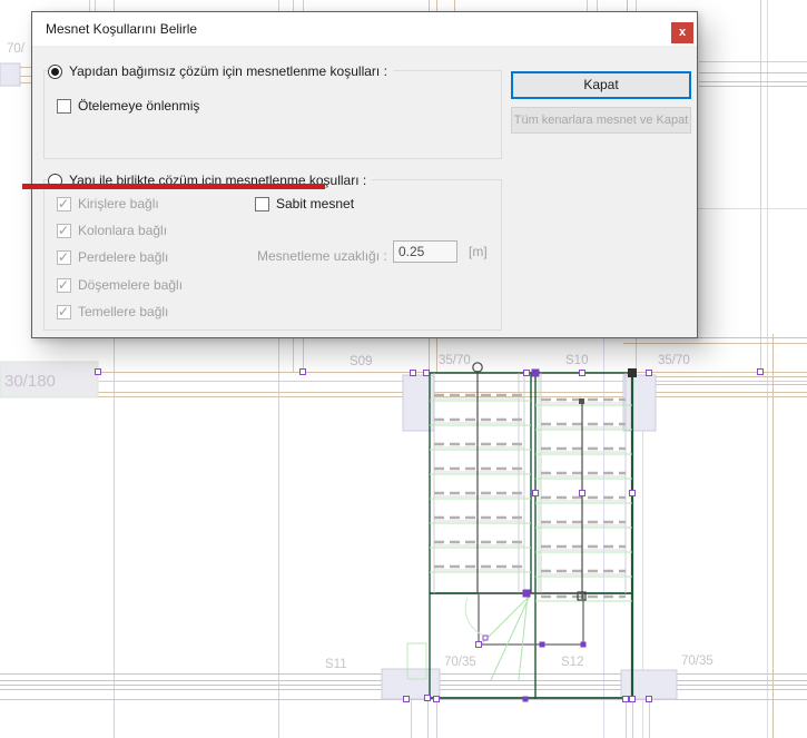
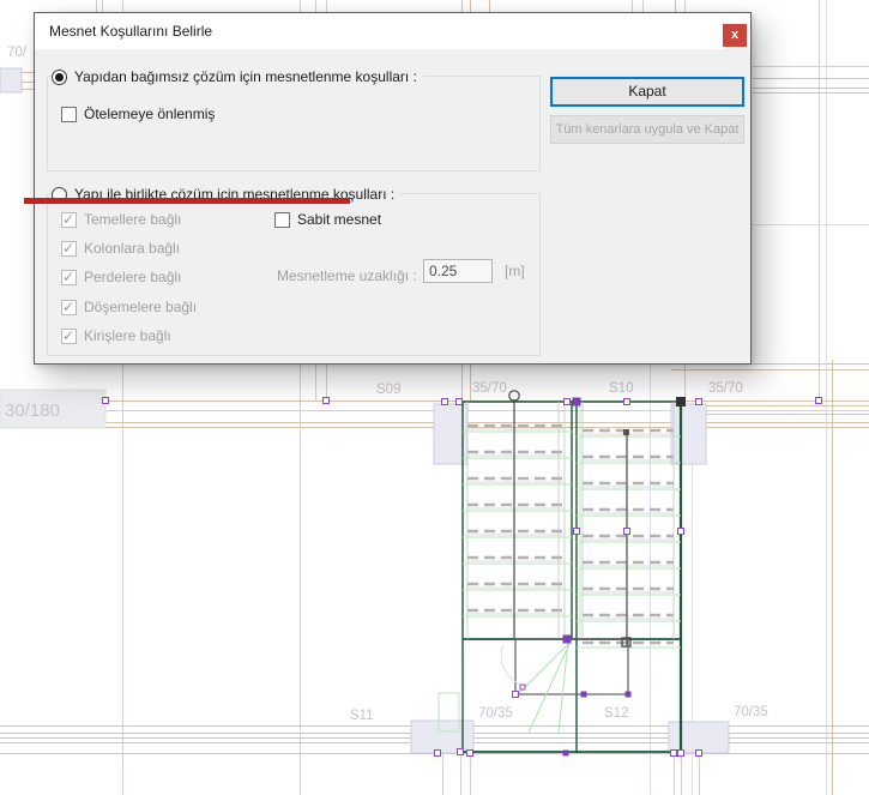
  70/
  30/180
  S09
  35/70
  S10
  35/70
  S11
  70/35
  S12
  70/35
  Mesnet Koşullarını Belirle
  x
  Yapıdan bağımsız çözüm için mesnetlenme koşulları :
  Ötelemeye önlenmiş
  Yapı ile birlikte çözüm için mesnetlenme koşulları :
  ✓
- Kirişlere bağlı
+ Temellere bağlı
  ✓
  Kolonlara bağlı
  ✓
  Perdelere bağlı
  ✓
  Döşemelere bağlı
  ✓
- Temellere bağlı
+ Kirişlere bağlı
  Sabit mesnet
  Mesnetleme uzaklığı :
  0.25
  [m]
  Kapat
- Tüm kenarlara mesnet ve Kapat
+ Tüm kenarlara uygula ve Kapat
